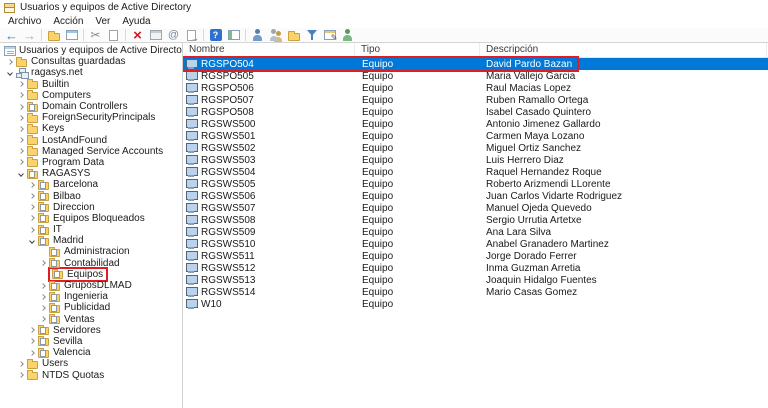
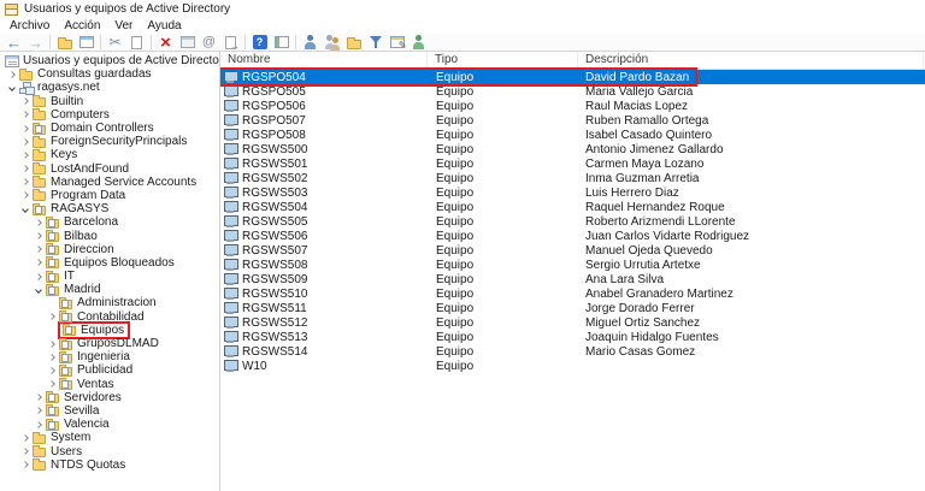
  Usuarios y equipos de Active Directory
  Archivo
  Acción
  Ver
  Ayuda
  ←
  →
  ✂
  ×
  @
  ?
  Usuarios y equipos de Active Directo
  Consultas guardadas
  ragasys.net
  Builtin
  Computers
  Domain Controllers
  ForeignSecurityPrincipals
  Keys
  LostAndFound
  Managed Service Accounts
  Program Data
  RAGASYS
  Barcelona
  Bilbao
  Direccion
  Equipos Bloqueados
  IT
  Madrid
  Administracion
  Contabilidad
  Equipos
  GruposDLMAD
  Ingenieria
  Publicidad
  Ventas
  Servidores
  Sevilla
  Valencia
+ System
  Users
  NTDS Quotas
  Nombre
  Tipo
  Descripción
  RGSPO504
  Equipo
  David Pardo Bazan
  RGSPO505
  Equipo
  Maria Vallejo Garcia
  RGSPO506
  Equipo
  Raul Macias Lopez
  RGSPO507
  Equipo
  Ruben Ramallo Ortega
  RGSPO508
  Equipo
  Isabel Casado Quintero
  RGSWS500
  Equipo
  Antonio Jimenez Gallardo
  RGSWS501
  Equipo
  Carmen Maya Lozano
  RGSWS502
  Equipo
- Miguel Ortiz Sanchez
+ Inma Guzman Arretia
  RGSWS503
  Equipo
  Luis Herrero Diaz
  RGSWS504
  Equipo
  Raquel Hernandez Roque
  RGSWS505
  Equipo
  Roberto Arizmendi LLorente
  RGSWS506
  Equipo
  Juan Carlos Vidarte Rodriguez
  RGSWS507
  Equipo
  Manuel Ojeda Quevedo
  RGSWS508
  Equipo
  Sergio Urrutia Artetxe
  RGSWS509
  Equipo
  Ana Lara Silva
  RGSWS510
  Equipo
  Anabel Granadero Martinez
  RGSWS511
  Equipo
  Jorge Dorado Ferrer
  RGSWS512
  Equipo
- Inma Guzman Arretia
+ Miguel Ortiz Sanchez
  RGSWS513
  Equipo
  Joaquin Hidalgo Fuentes
  RGSWS514
  Equipo
  Mario Casas Gomez
  W10
  Equipo
